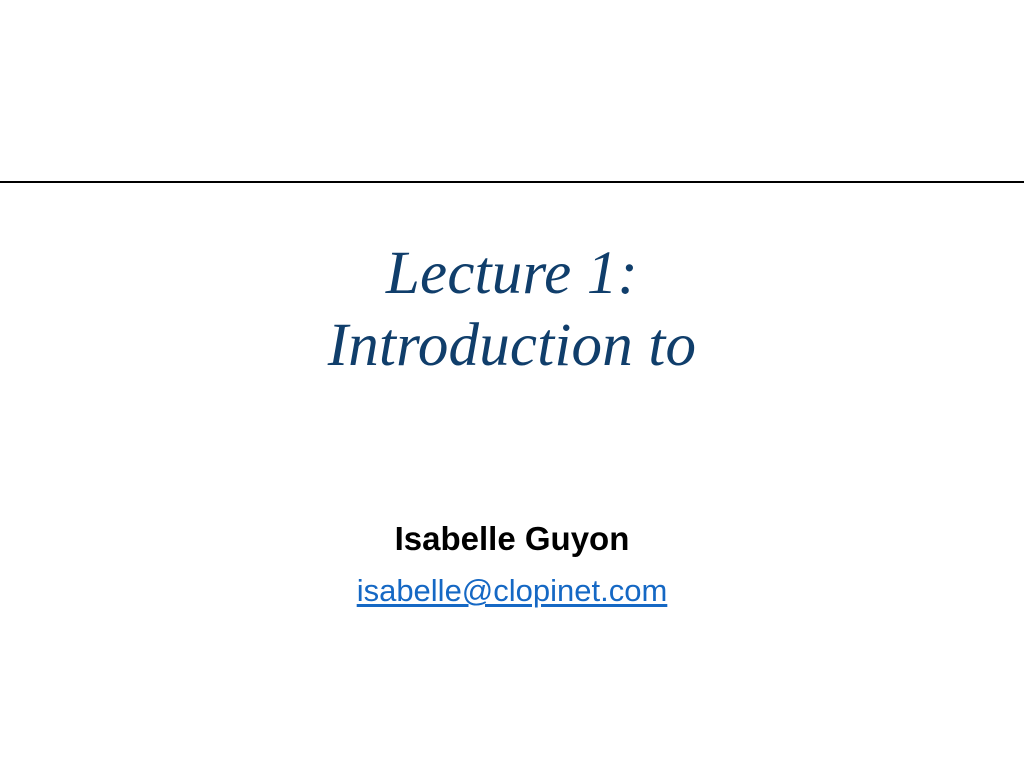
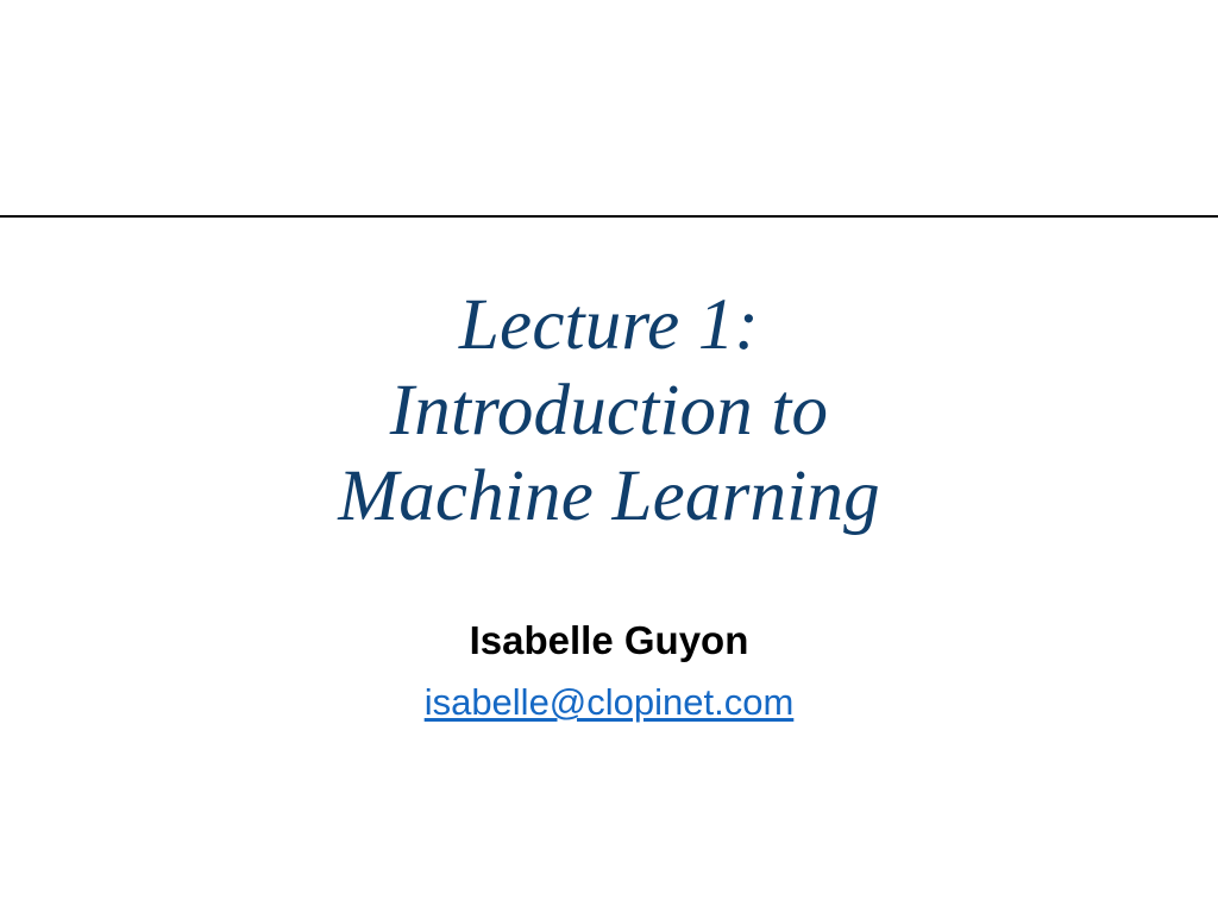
  Lecture 1:
  Introduction to
+ Machine Learning
  Isabelle Guyon
  isabelle@clopinet.com
